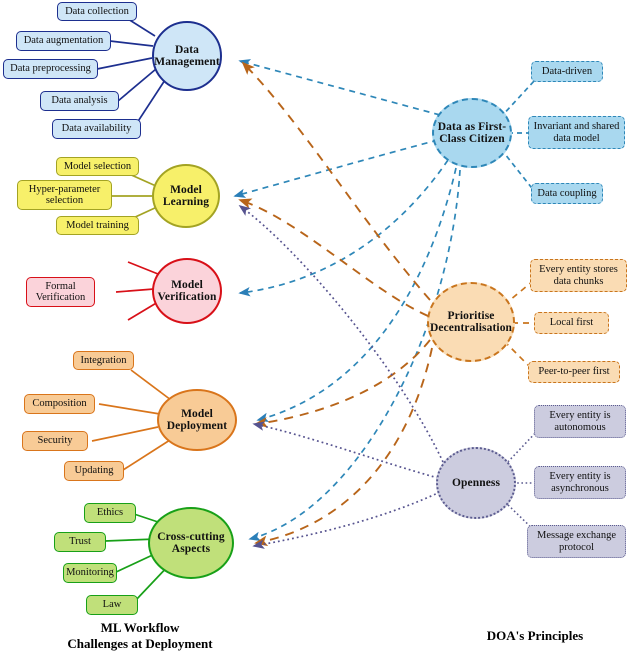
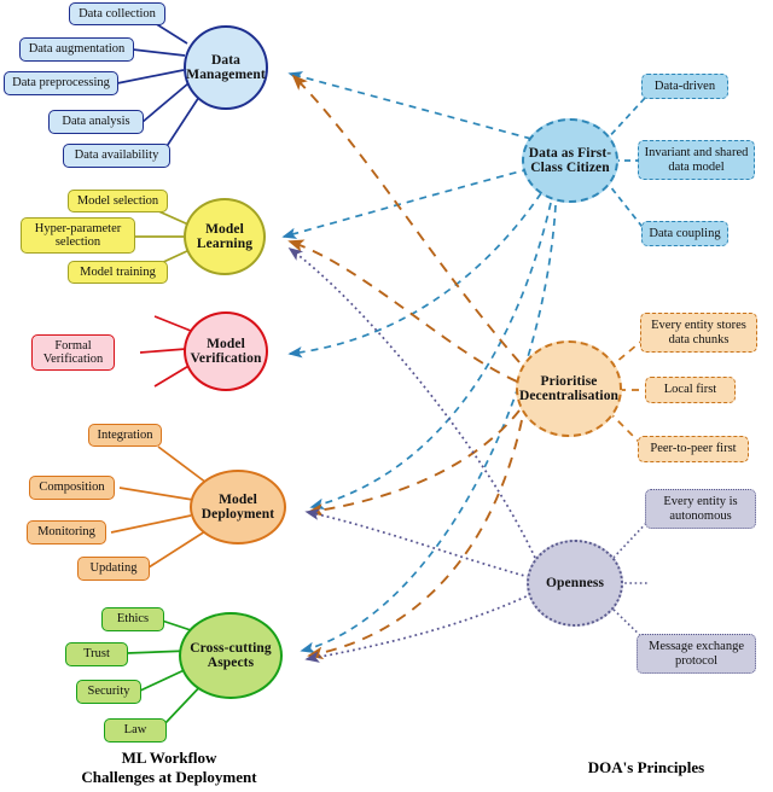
  Data
  Management
  Data collection
  Data augmentation
  Data preprocessing
  Data analysis
  Data availability
  Model
  Learning
  Model selection
  Hyper-parameter selection
  Model training
  Model
  Verification
  Formal Verification
  Model
  Deployment
  Integration
  Composition
- Security
+ Monitoring
  Updating
  Cross-cutting
  Aspects
  Ethics
  Trust
- Monitoring
+ Security
  Law
  Data as First-
  Class Citizen
  Data-driven
  Invariant and shared data model
  Data coupling
  Prioritise
  Decentralisation
  Every entity stores data chunks
  Local first
  Peer-to-peer first
  Openness
  Every entity is autonomous
- Every entity is asynchronous
  Message exchange protocol
  ML Workflow
  Challenges at Deployment
  DOA's Principles
